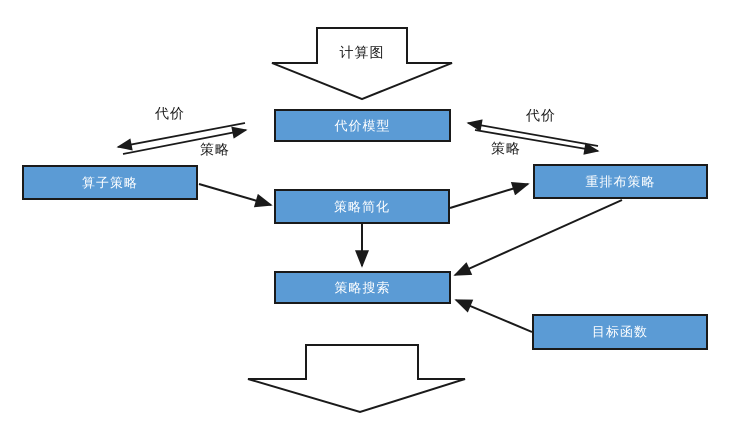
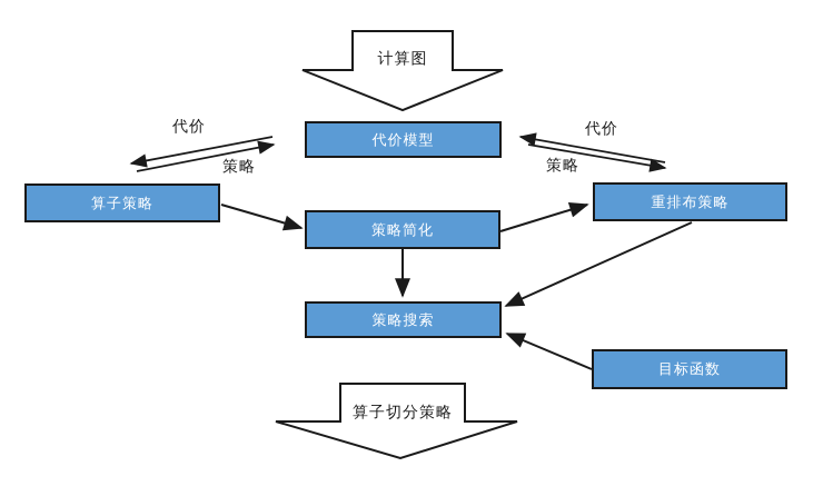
  计算图
+ 算子切分策略
  代价
  策略
  代价
  策略
  代价模型
  算子策略
  重排布策略
  策略简化
  策略搜索
  目标函数
